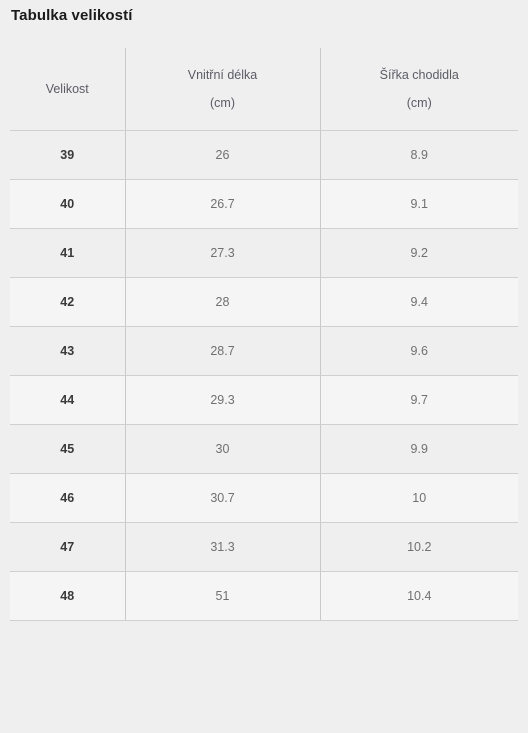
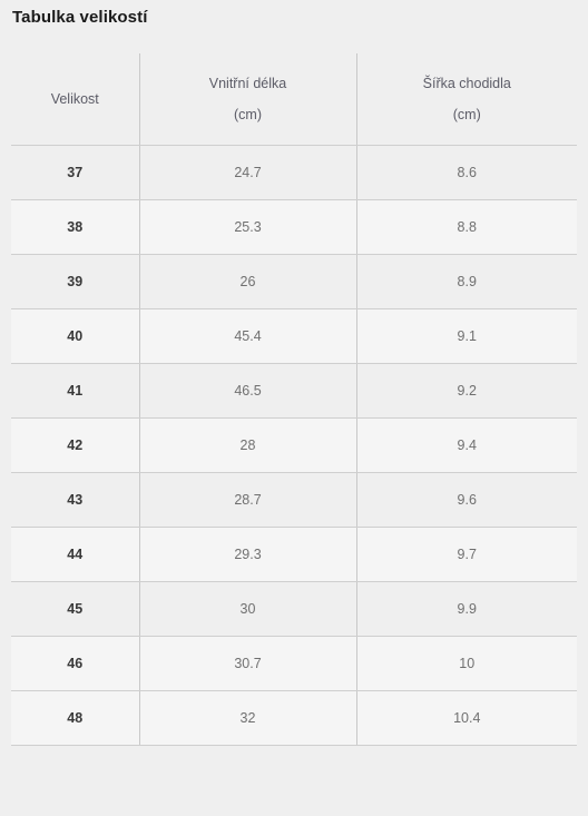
  Tabulka velikostí
  Velikost	Vnitřní délka (cm)	Šířka chodidla (cm)
+ 37	24.7	8.6
+ 38	25.3	8.8
  39	26	8.9
- 40	26.7	9.1
+ 40	45.4	9.1
- 41	27.3	9.2
+ 41	46.5	9.2
  42	28	9.4
  43	28.7	9.6
  44	29.3	9.7
  45	30	9.9
  46	30.7	10
- 47	31.3	10.2
- 48	51	10.4
+ 48	32	10.4
